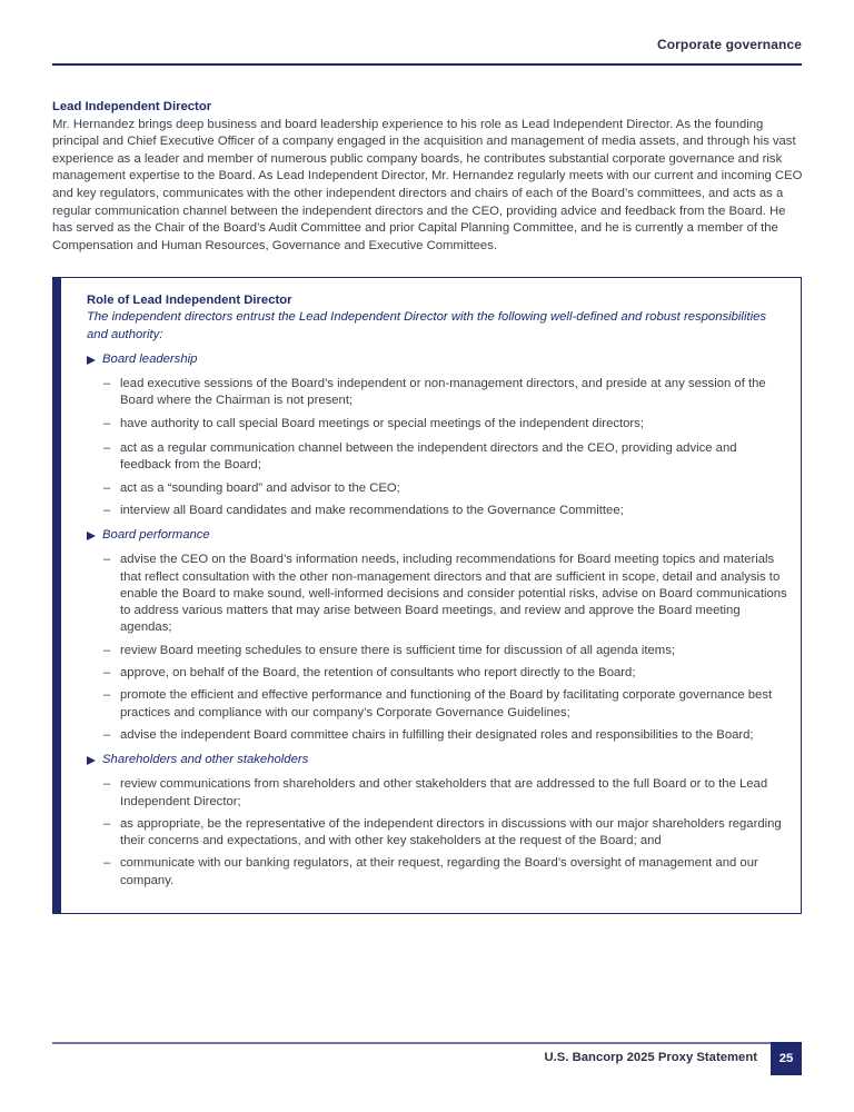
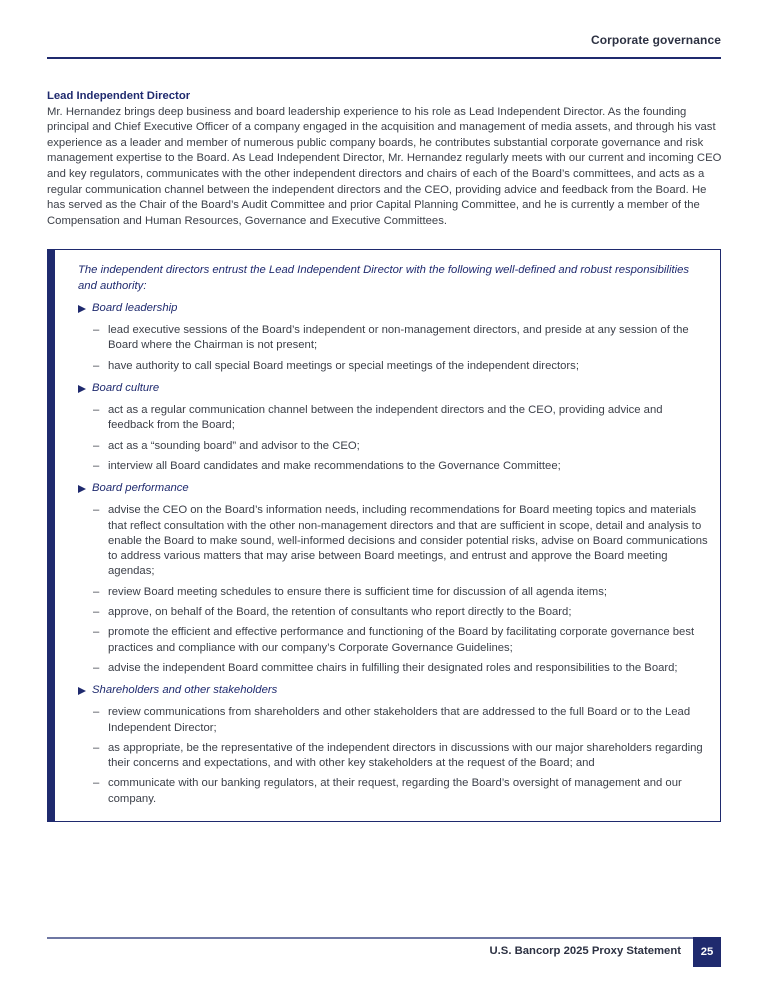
  Corporate governance
  Lead Independent Director
  Mr. Hernandez brings deep business and board leadership experience to his role as Lead Independent Director. As the founding principal and Chief Executive Officer of a company engaged in the acquisition and management of media assets, and through his vast experience as a leader and member of numerous public company boards, he contributes substantial corporate governance and risk management expertise to the Board. As Lead Independent Director, Mr. Hernandez regularly meets with our current and incoming CEO and key regulators, communicates with the other independent directors and chairs of each of the Board’s committees, and acts as a regular communication channel between the independent directors and the CEO, providing advice and feedback from the Board. He has served as the Chair of the Board’s Audit Committee and prior Capital Planning Committee, and he is currently a member of the Compensation and Human Resources, Governance and Executive Committees.
- Role of Lead Independent Director
  The independent directors entrust the Lead Independent Director with the following well-defined and robust responsibilities and authority:
  Board leadership
  –
  lead executive sessions of the Board’s independent or non-management directors, and preside at any session of the Board where the Chairman is not present;
  –
  have authority to call special Board meetings or special meetings of the independent directors;
+ Board culture
  –
  act as a regular communication channel between the independent directors and the CEO, providing advice and feedback from the Board;
  –
  act as a “sounding board” and advisor to the CEO;
  –
  interview all Board candidates and make recommendations to the Governance Committee;
  Board performance
  –
- advise the CEO on the Board’s information needs, including recommendations for Board meeting topics and materials that reflect consultation with the other non-management directors and that are sufficient in scope, detail and analysis to enable the Board to make sound, well-informed decisions and consider potential risks, advise on Board communications to address various matters that may arise between Board meetings, and review and approve the Board meeting agendas;
+ advise the CEO on the Board’s information needs, including recommendations for Board meeting topics and materials that reflect consultation with the other non-management directors and that are sufficient in scope, detail and analysis to enable the Board to make sound, well-informed decisions and consider potential risks, advise on Board communications to address various matters that may arise between Board meetings, and entrust and approve the Board meeting agendas;
  –
  review Board meeting schedules to ensure there is sufficient time for discussion of all agenda items;
  –
  approve, on behalf of the Board, the retention of consultants who report directly to the Board;
  –
  promote the efficient and effective performance and functioning of the Board by facilitating corporate governance best practices and compliance with our company’s Corporate Governance Guidelines;
  –
  advise the independent Board committee chairs in fulfilling their designated roles and responsibilities to the Board;
  Shareholders and other stakeholders
  –
  review communications from shareholders and other stakeholders that are addressed to the full Board or to the Lead Independent Director;
  –
  as appropriate, be the representative of the independent directors in discussions with our major shareholders regarding their concerns and expectations, and with other key stakeholders at the request of the Board; and
  –
  communicate with our banking regulators, at their request, regarding the Board’s oversight of management and our company.
  U.S. Bancorp 2025 Proxy Statement
  25
